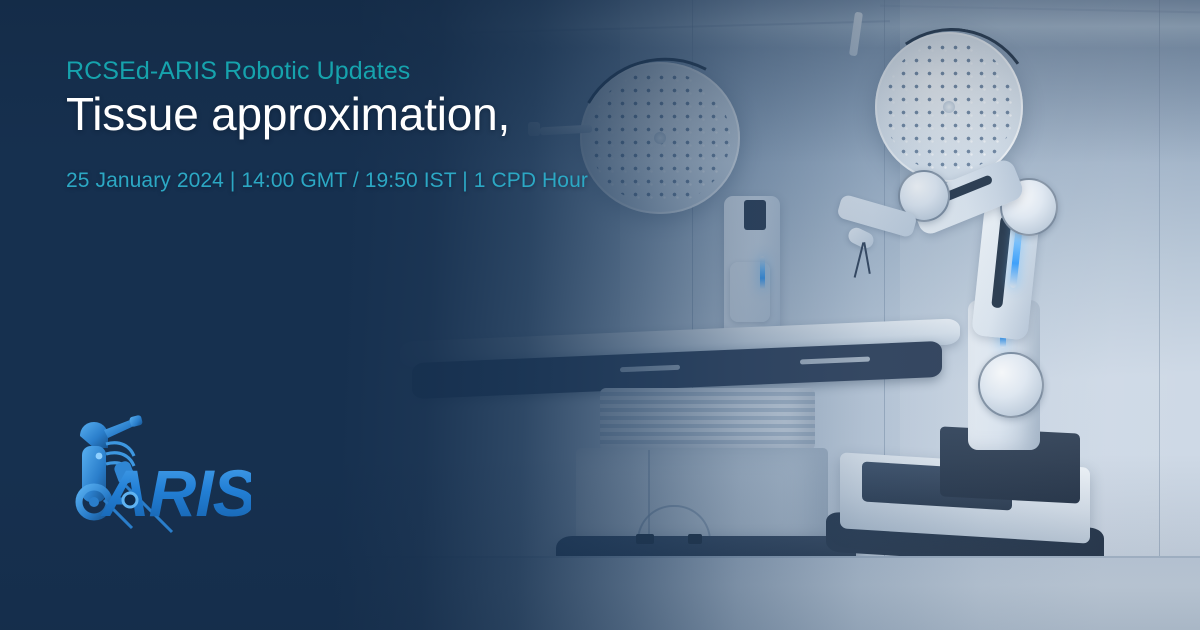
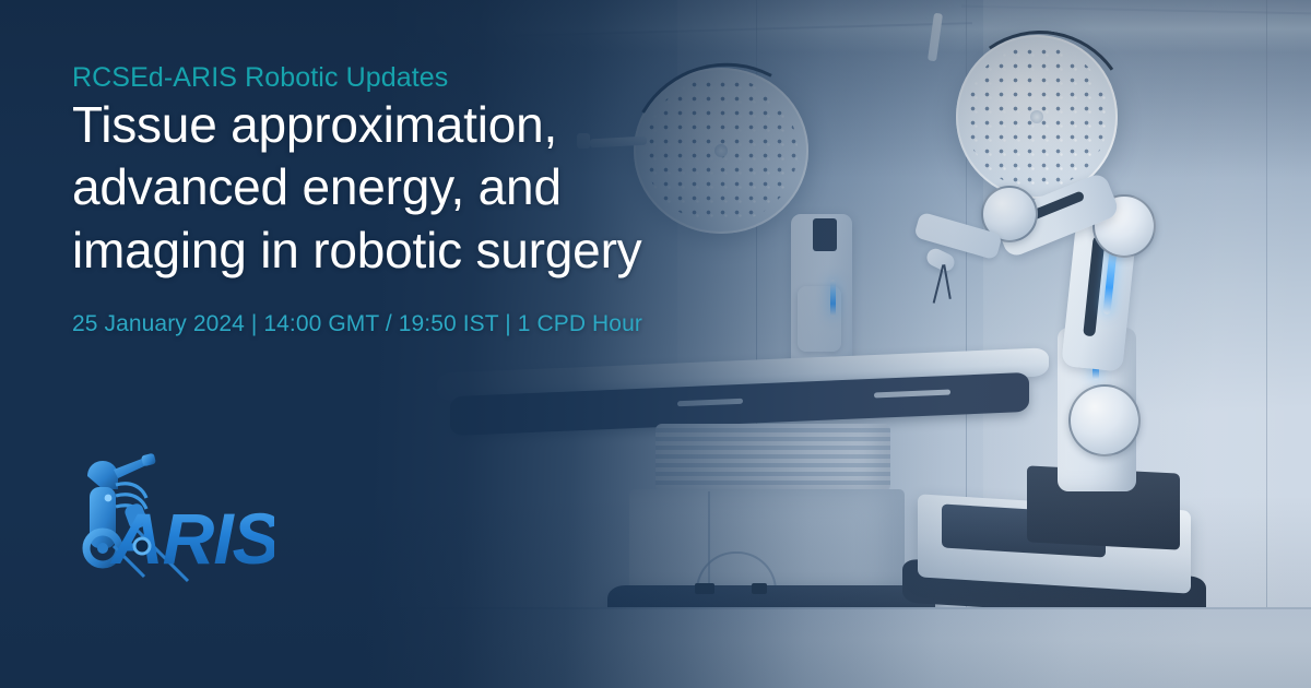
  RCSEd-ARIS Robotic Updates
  Tissue approximation,
+ advanced energy, and
+ imaging in robotic surgery
  25 January 2024 | 14:00 GMT / 19:50 IST | 1 CPD Hour
  RIS
